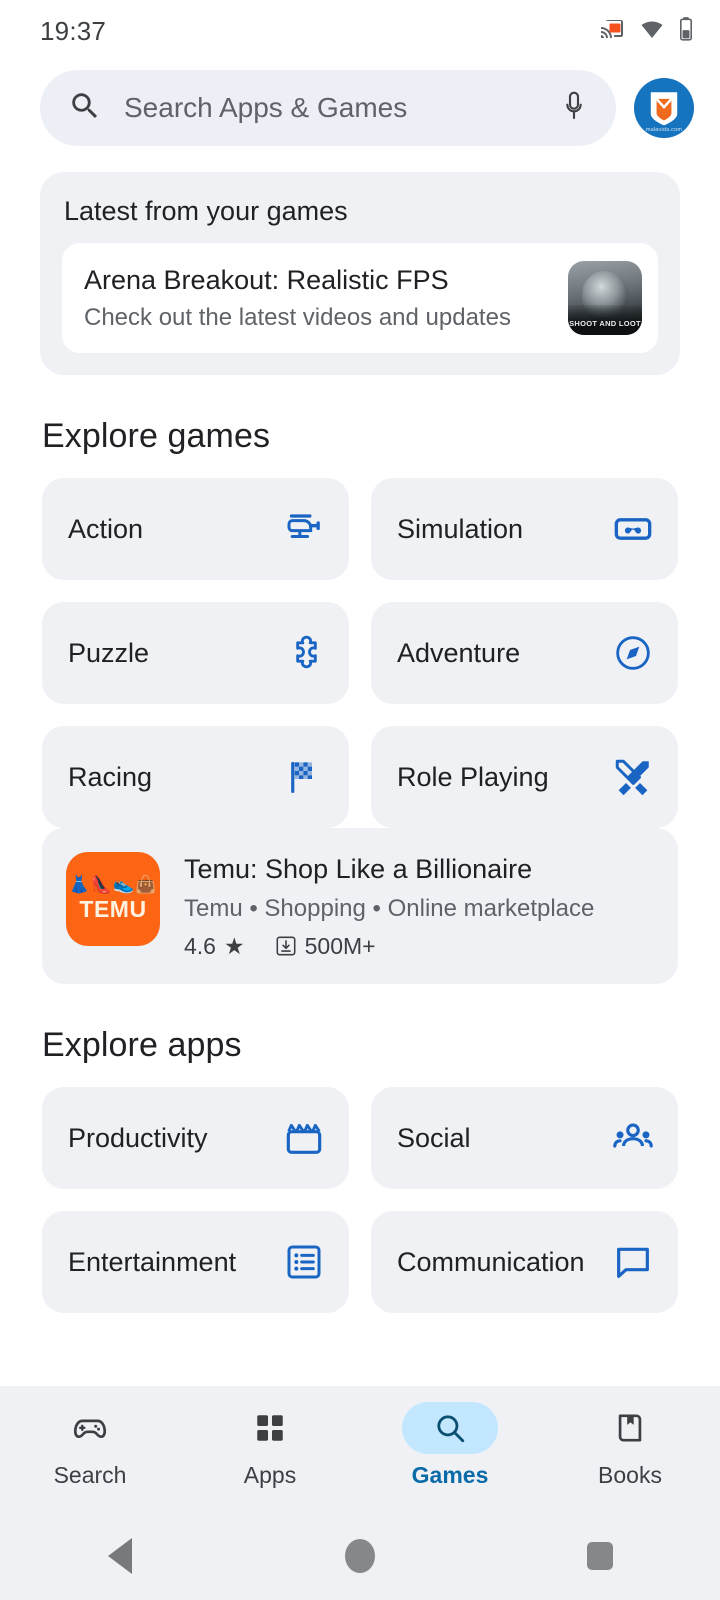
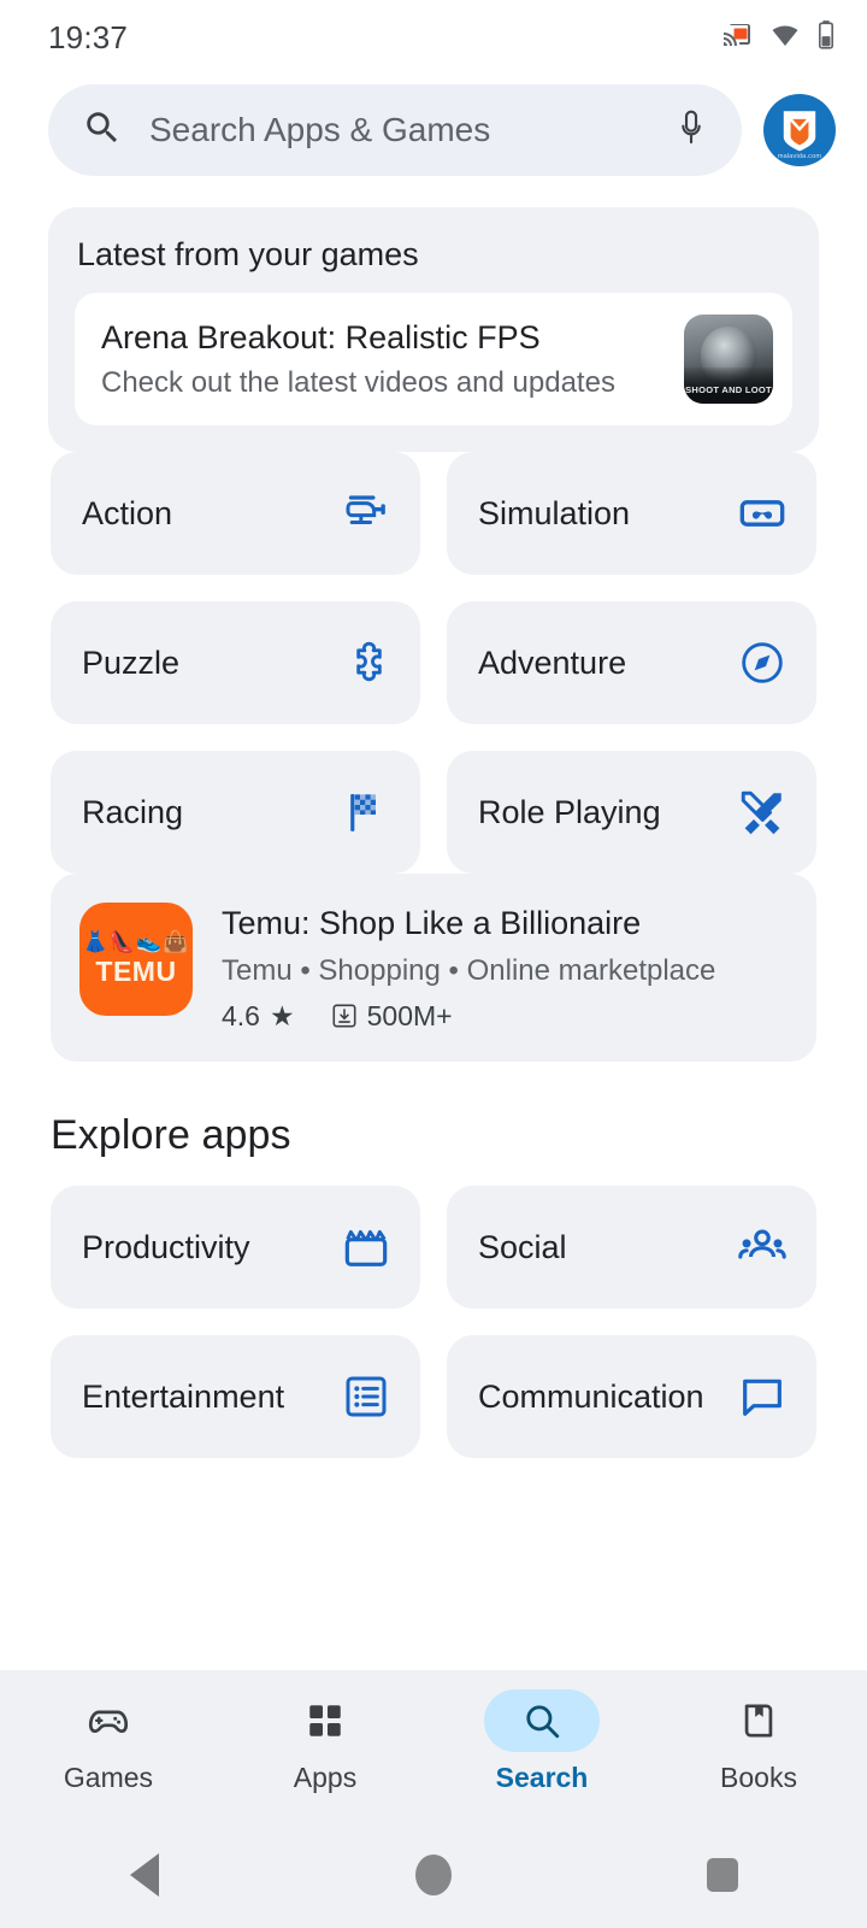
  19:37
  Search Apps & Games
  Latest from your games
  Arena Breakout: Realistic FPS
  Check out the latest videos and updates
  SHOOT AND LOOT
- Explore games
  Action
  Simulation
  Puzzle
  Adventure
  Racing
  Role Playing
  👗👠👟👜
  TEMU
  Temu: Shop Like a Billionaire
  Temu • Shopping • Online marketplace
  4.6
  ★
  500M+
  Explore apps
  Productivity
  Social
  Entertainment
  Communication
- Search
+ Games
  Apps
- Games
+ Search
  Books
